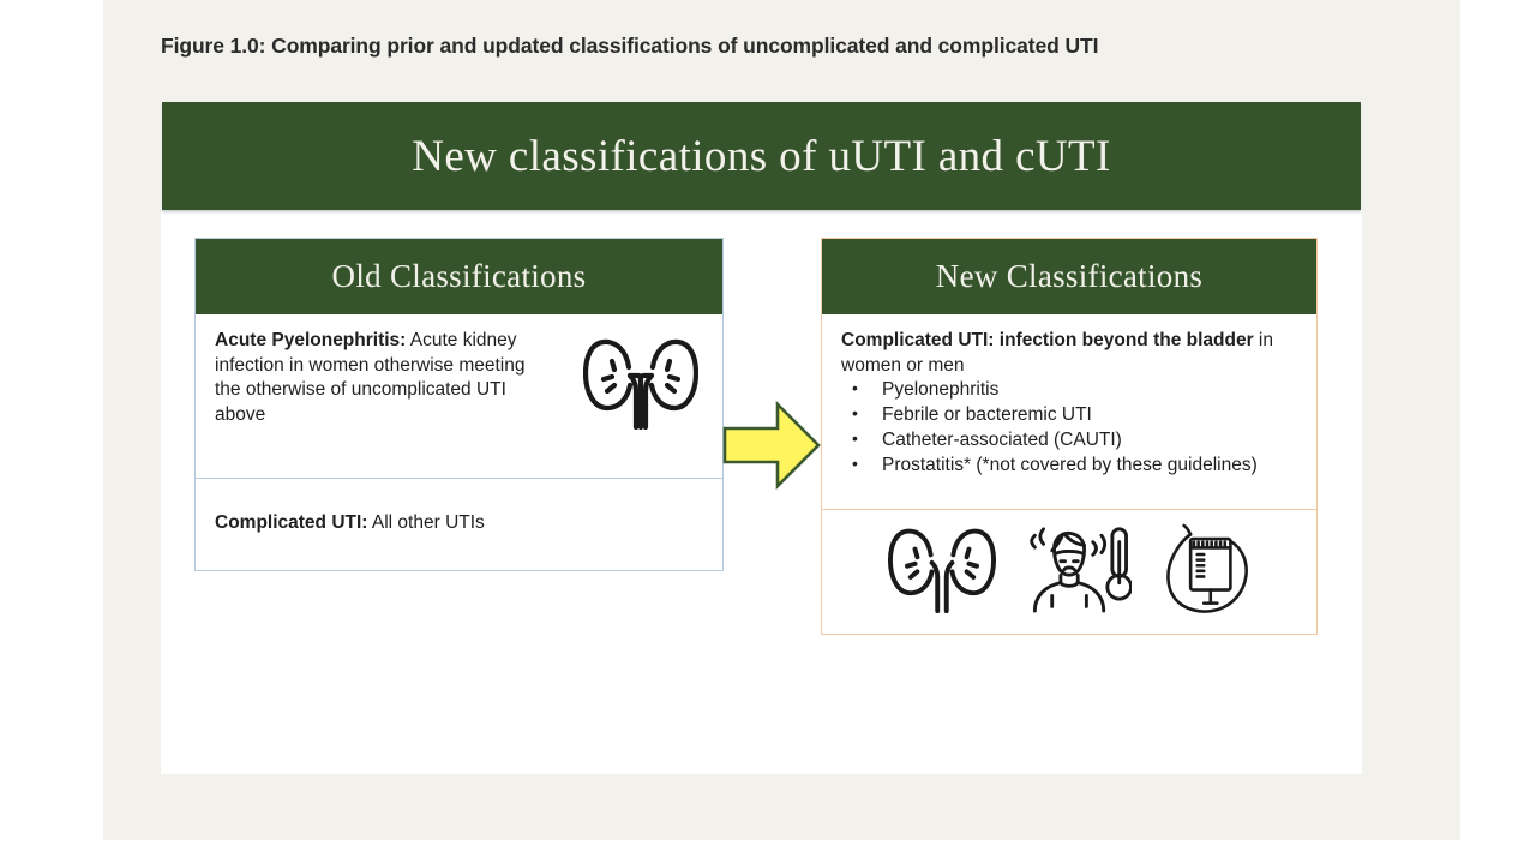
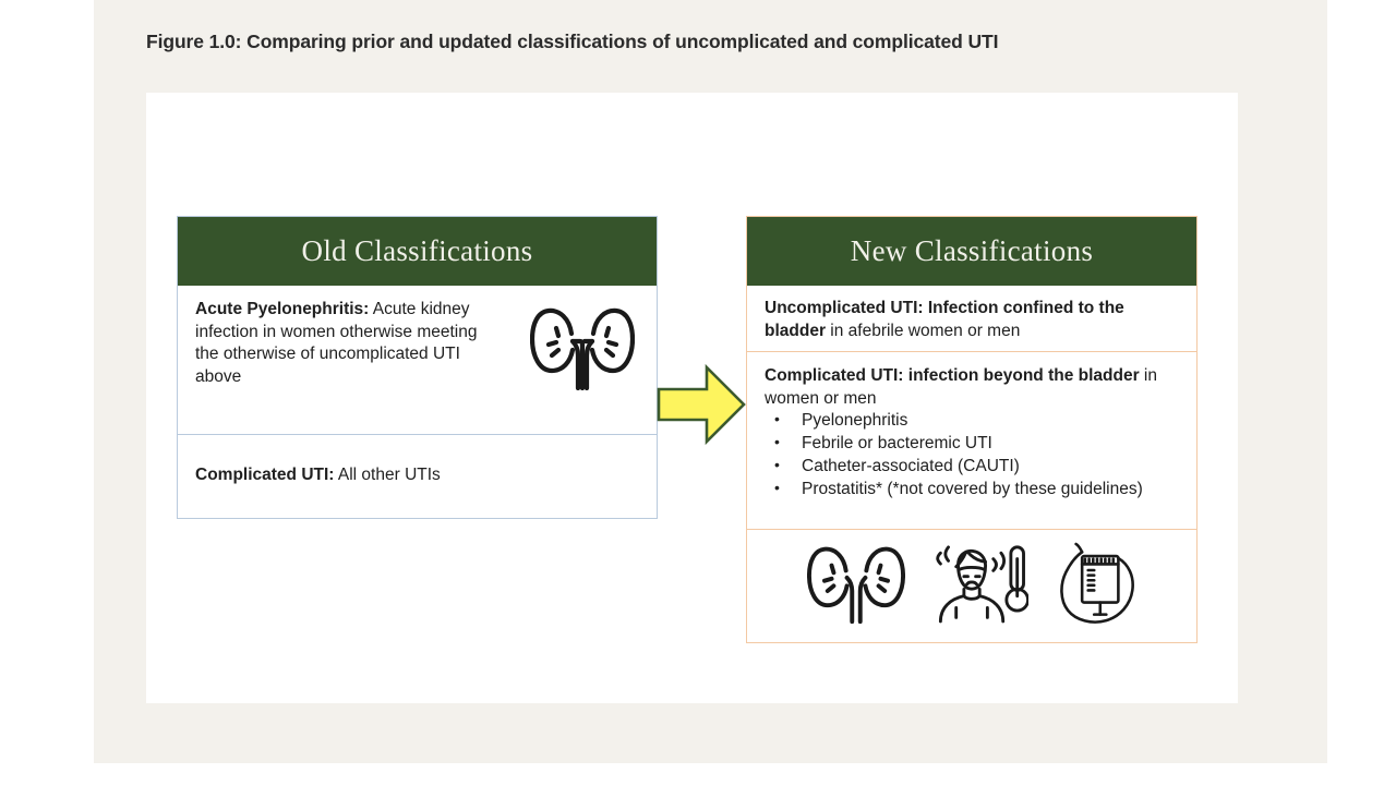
  Figure 1.0: Comparing prior and updated classifications of uncomplicated and complicated UTI
- New classifications of uUTI and cUTI
  Old Classifications
  Acute Pyelonephritis: Acute kidney infection in women otherwise meeting the otherwise of uncomplicated UTI above
  Complicated UTI: All other UTIs
  New Classifications
+ Uncomplicated UTI: Infection confined to the bladder in afebrile women or men
  Complicated UTI: infection beyond the bladder in women or men
  •
  Pyelonephritis
  •
  Febrile or bacteremic UTI
  •
  Catheter-associated (CAUTI)
  •
  Prostatitis* (*not covered by these guidelines)
